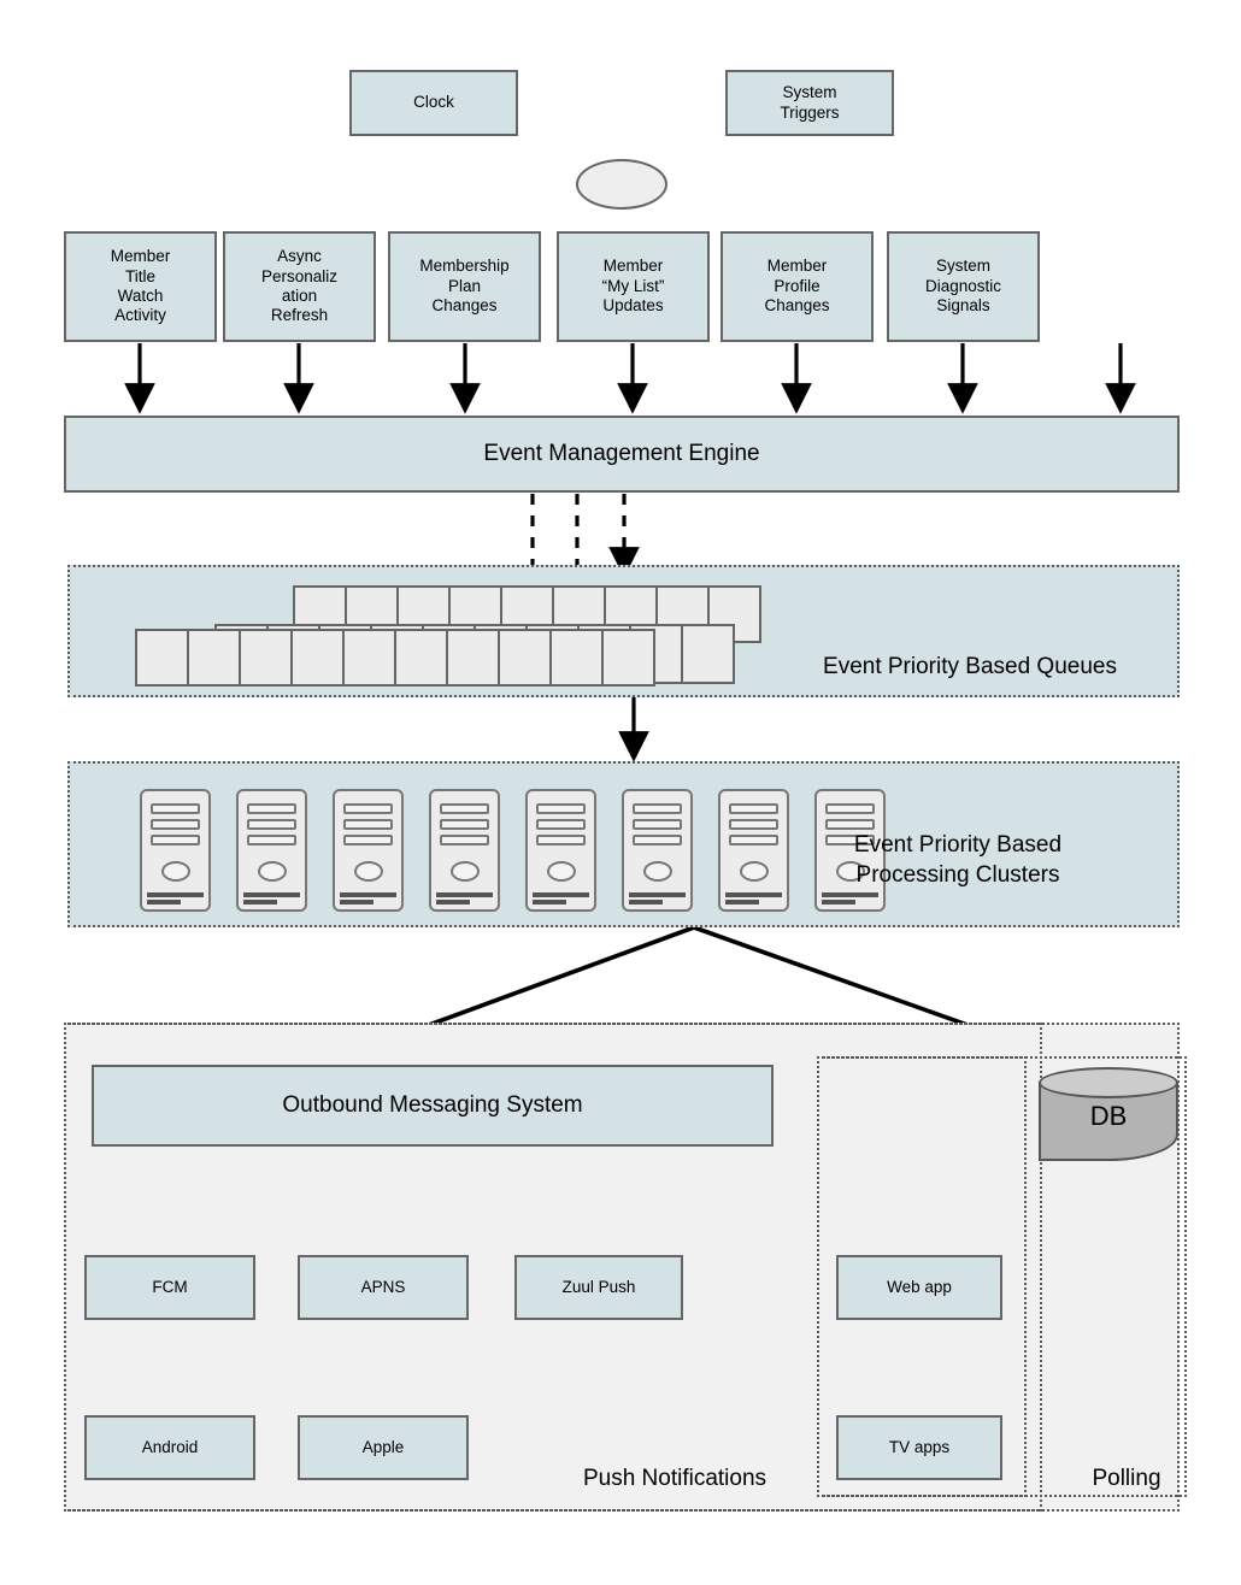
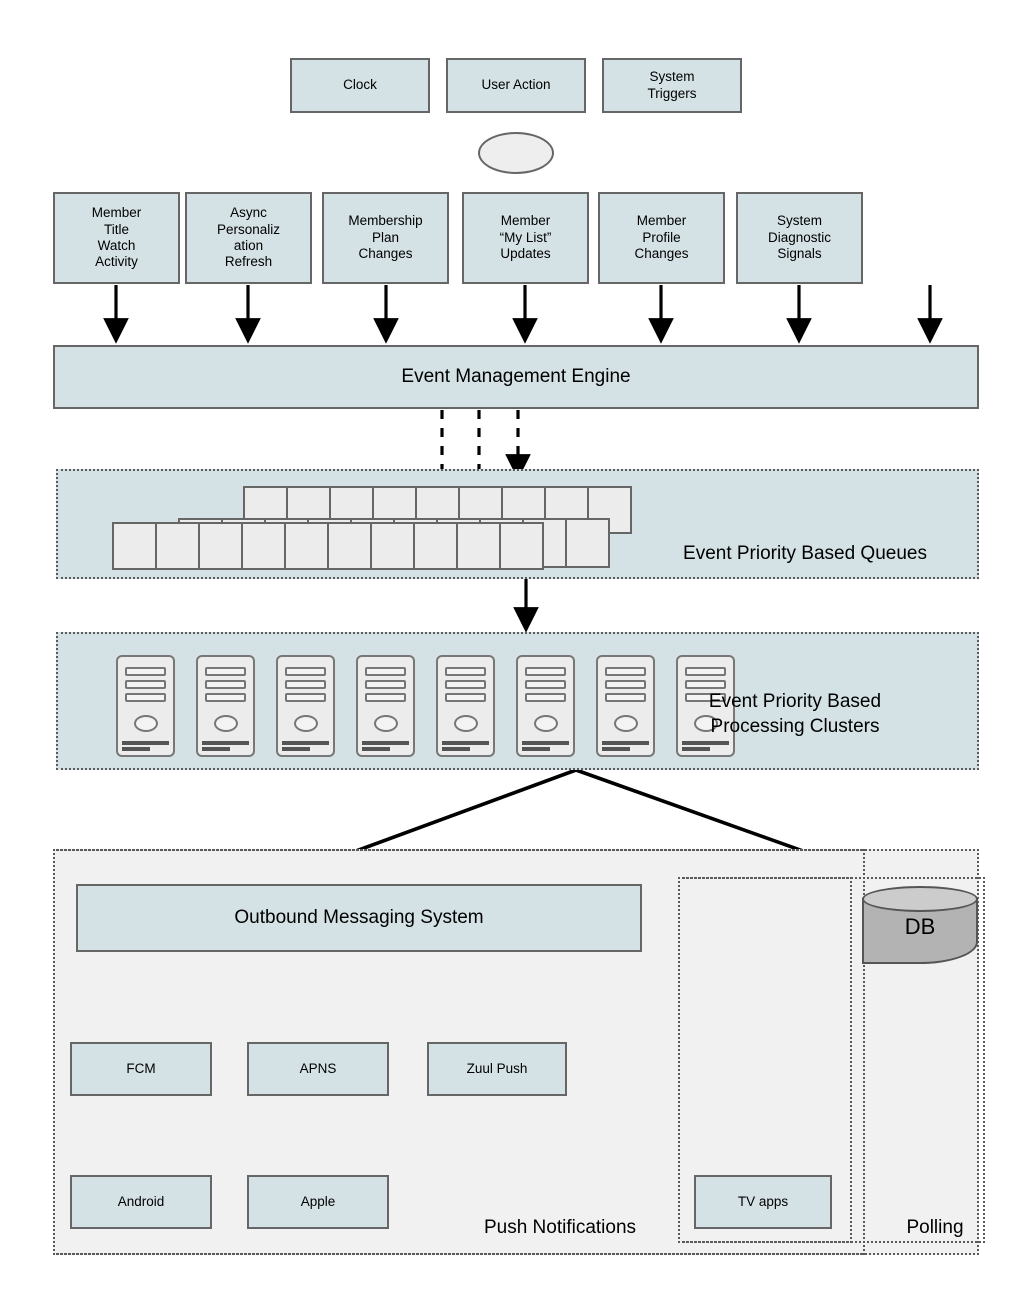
  Clock
+ User Action
  System
  Triggers
  Member
  Title
  Watch
  Activity
  Async
  Personaliz
  ation
  Refresh
  Membership
  Plan
  Changes
  Member
  “My List”
  Updates
  Member
  Profile
  Changes
  System
  Diagnostic
  Signals
  Event Management Engine
  Event Priority Based Queues
  Event Priority Based
  Processing Clusters
  Outbound Messaging System
  FCM
  APNS
  Zuul Push
  Android
  Apple
- Web app
  TV apps
  DB
  Push Notifications
  Polling
